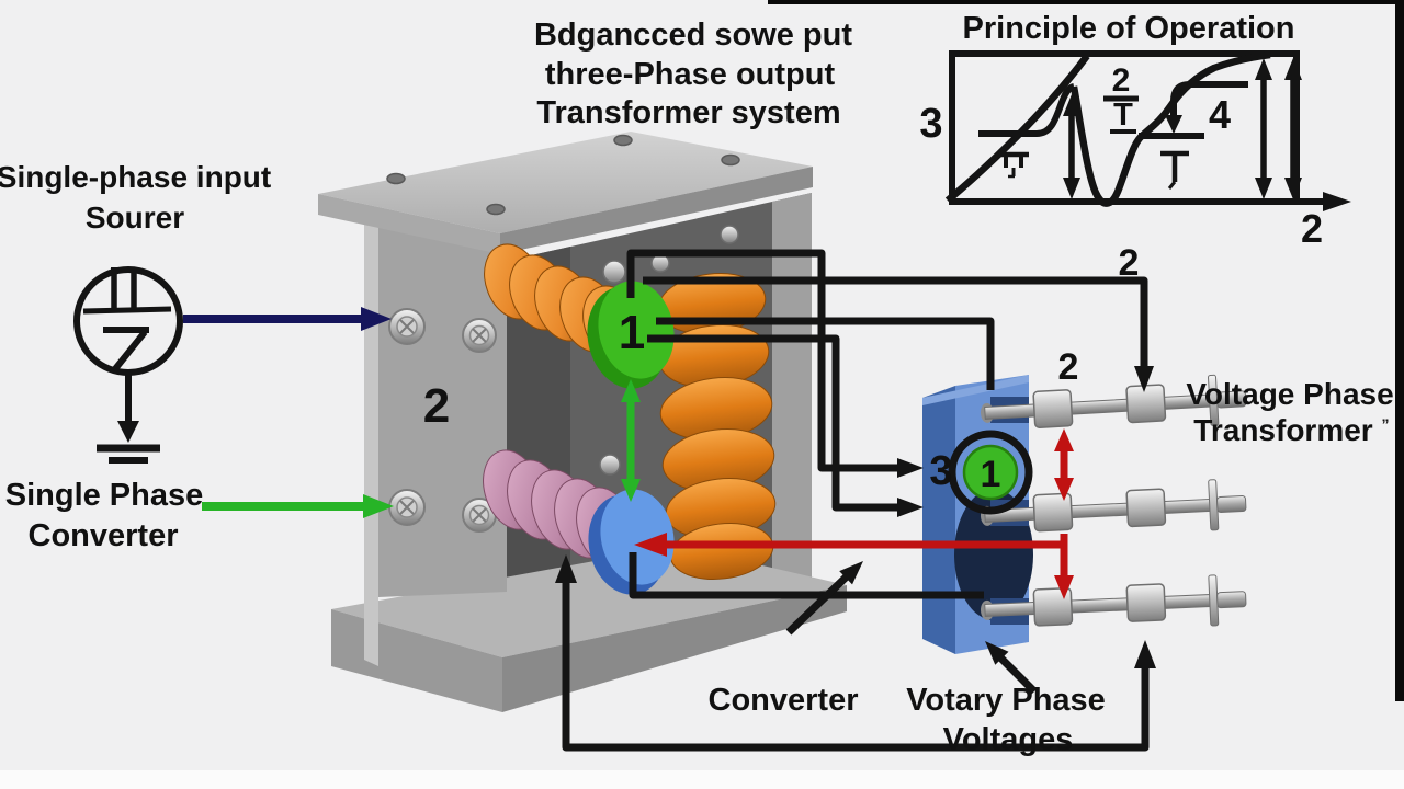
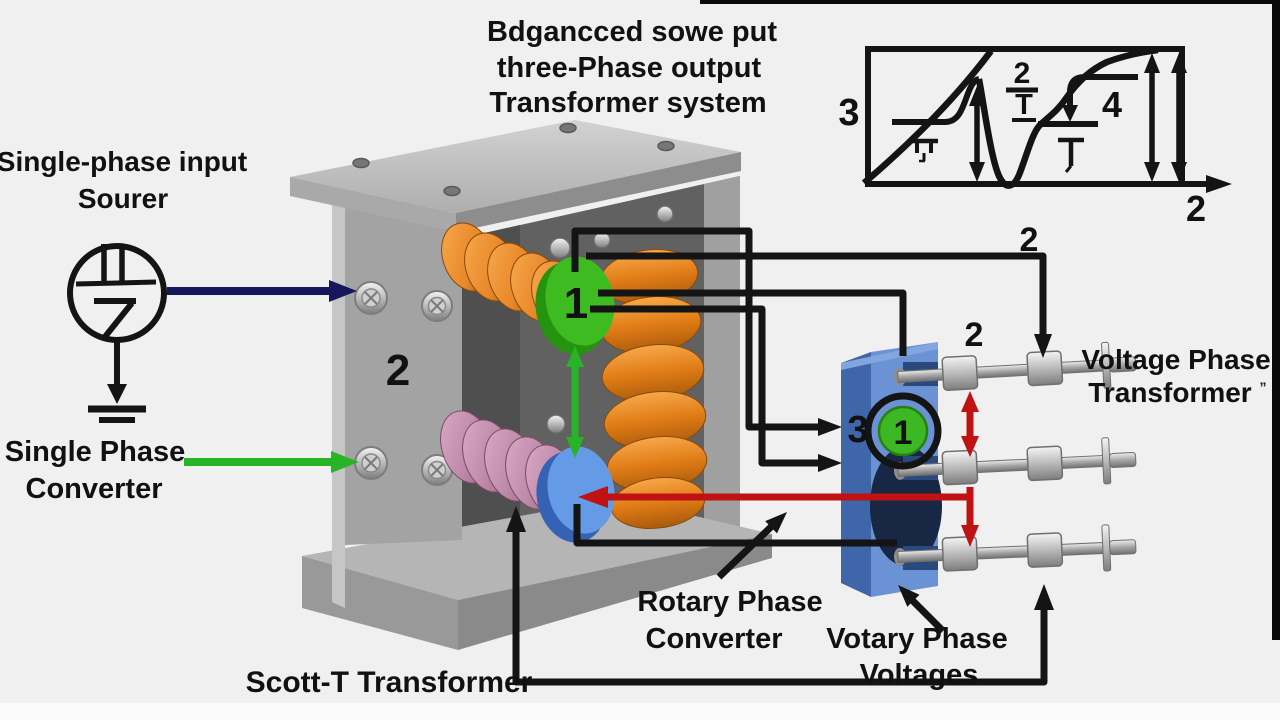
  Single-phase input
  Sourer
  Bdgancced sowe put
  three-Phase output
  Transformer system
- Principle of Operation
  3
  2
  T
  4
  2
  Single Phase
  Converter
  2
  1
  2
  2
  3
  1
  Voltage Phase
  Transformer
  ”
+ Rotary Phase
  Converter
  Votary Phase
  Voltages
+ Scott-T Transformer
